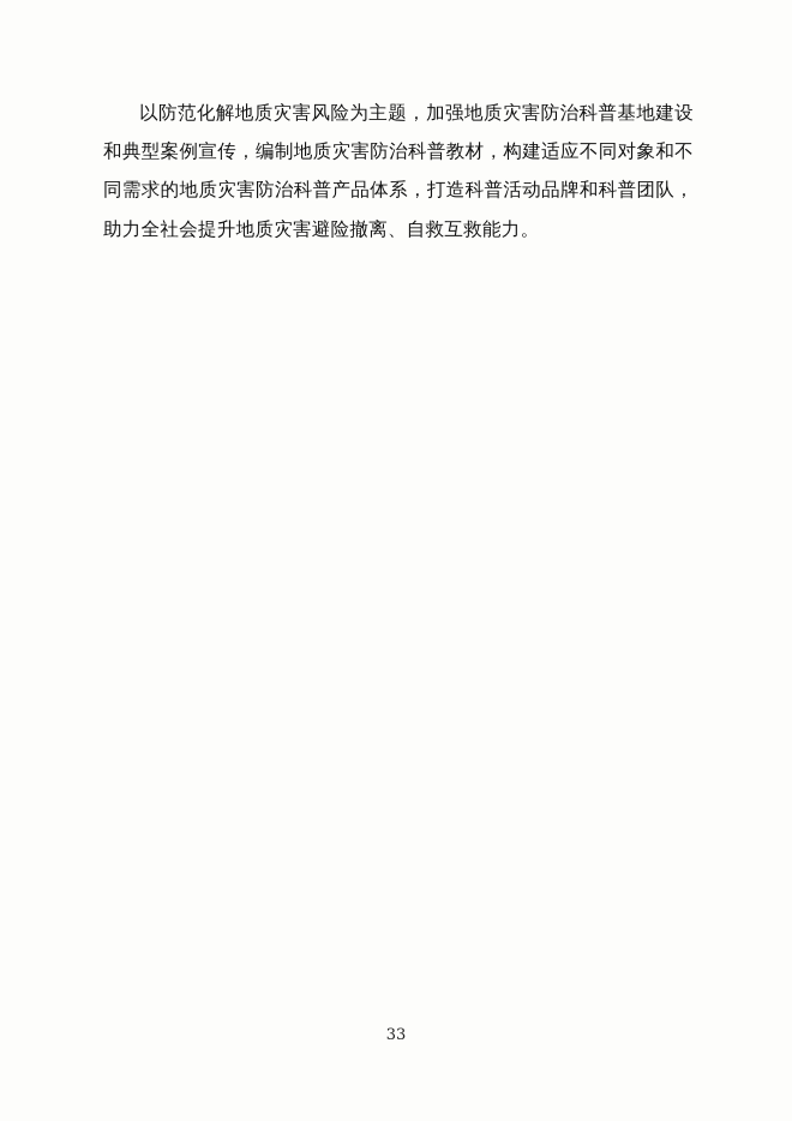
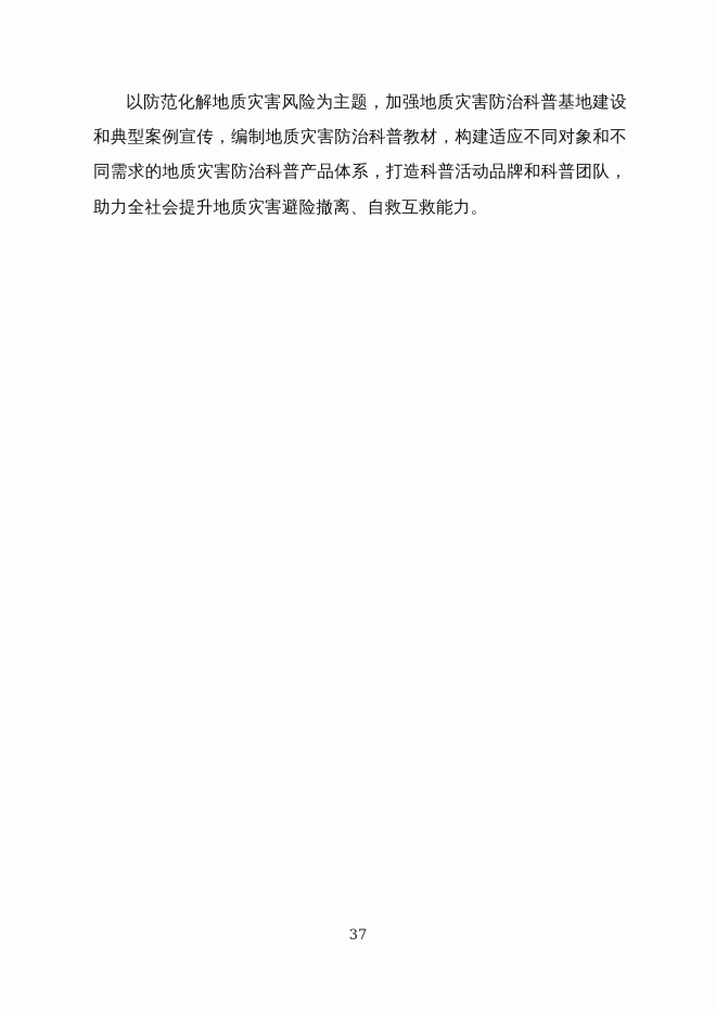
  以防范化解地质灾害风险为主题，加强地质灾害防治科普基地建设和典型案例宣传，编制地质灾害防治科普教材，构建适应不同对象和不同需求的地质灾害防治科普产品体系，打造科普活动品牌和科普团队，助力全社会提升地质灾害避险撤离、自救互救能力。
- 33
+ 37
